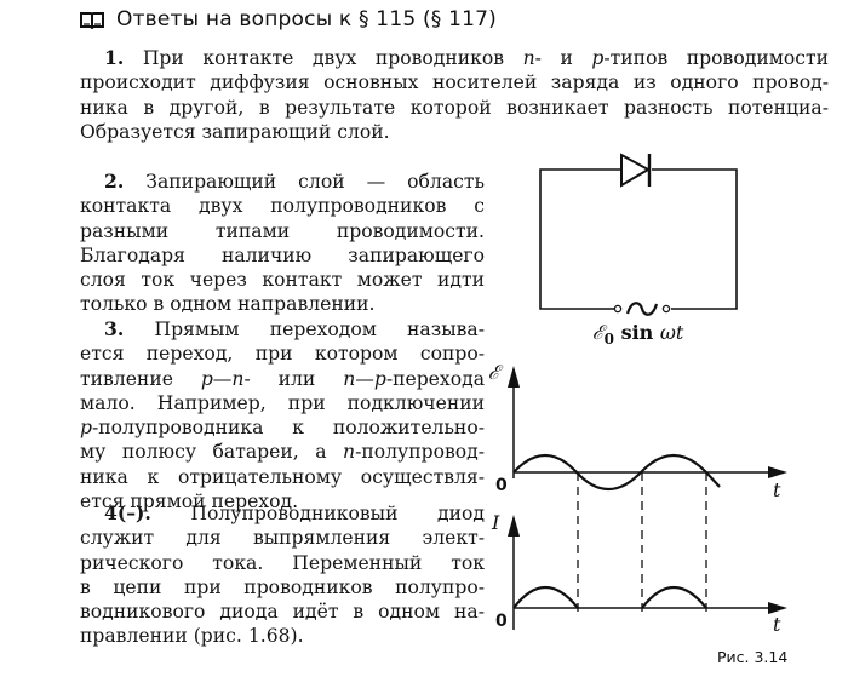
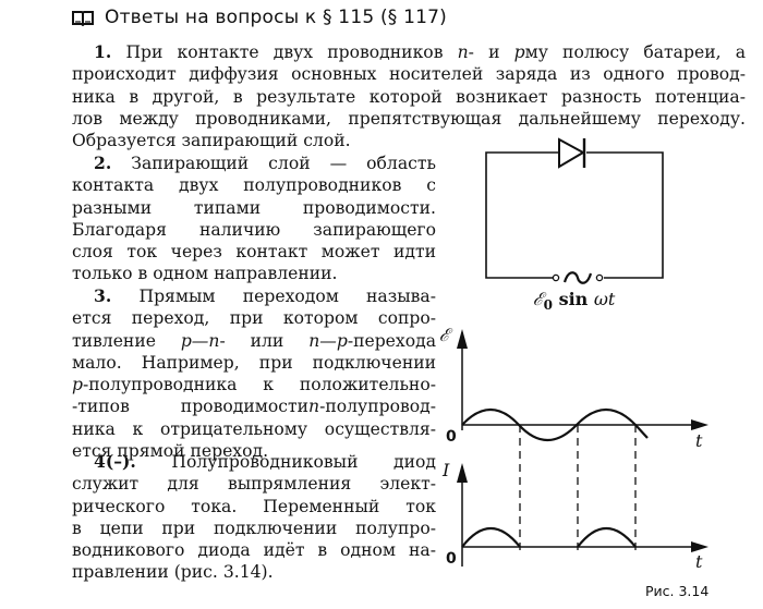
  Ответы на вопросы к § 115 (§ 117)
- 1. При контакте двух проводников n- и p-типов проводимости
+ 1. При контакте двух проводников n- и pму полюсу батареи, а
  происходит диффузия основных носителей заряда из одного провод-
  ника в другой, в результате которой возникает разность потенциа-
+ лов между проводниками, препятствующая дальнейшему переходу.
  Образуется запирающий слой.
  2. Запирающий слой — область
  контакта двух полупроводников с
  разными типами проводимости.
  Благодаря наличию запирающего
  слоя ток через контакт может идти
  только в одном направлении.
  3. Прямым переходом называ-
  ется переход, при котором сопро-
  тивление p—n- или n—p-перехода
  мало. Например, при подключении
  p-полупроводника к положительно-
- му полюсу батареи, а n-полупровод-
+ -типов проводимостиn-полупровод-
  ника к отрицательному осуществля-
  ется прямой переход.
  4(–). Полупроводниковый диод
  служит для выпрямления элект-
  рического тока. Переменный ток
- в цепи при проводников полупро-
+ в цепи при подключении полупро-
  водникового диода идёт в одном на-
- правлении (рис. 1.68).
+ правлении (рис. 3.14).
  ℰ0 sin ωt
  ℰ
  t
  0
  I
  t
  0
  Рис. 3.14
